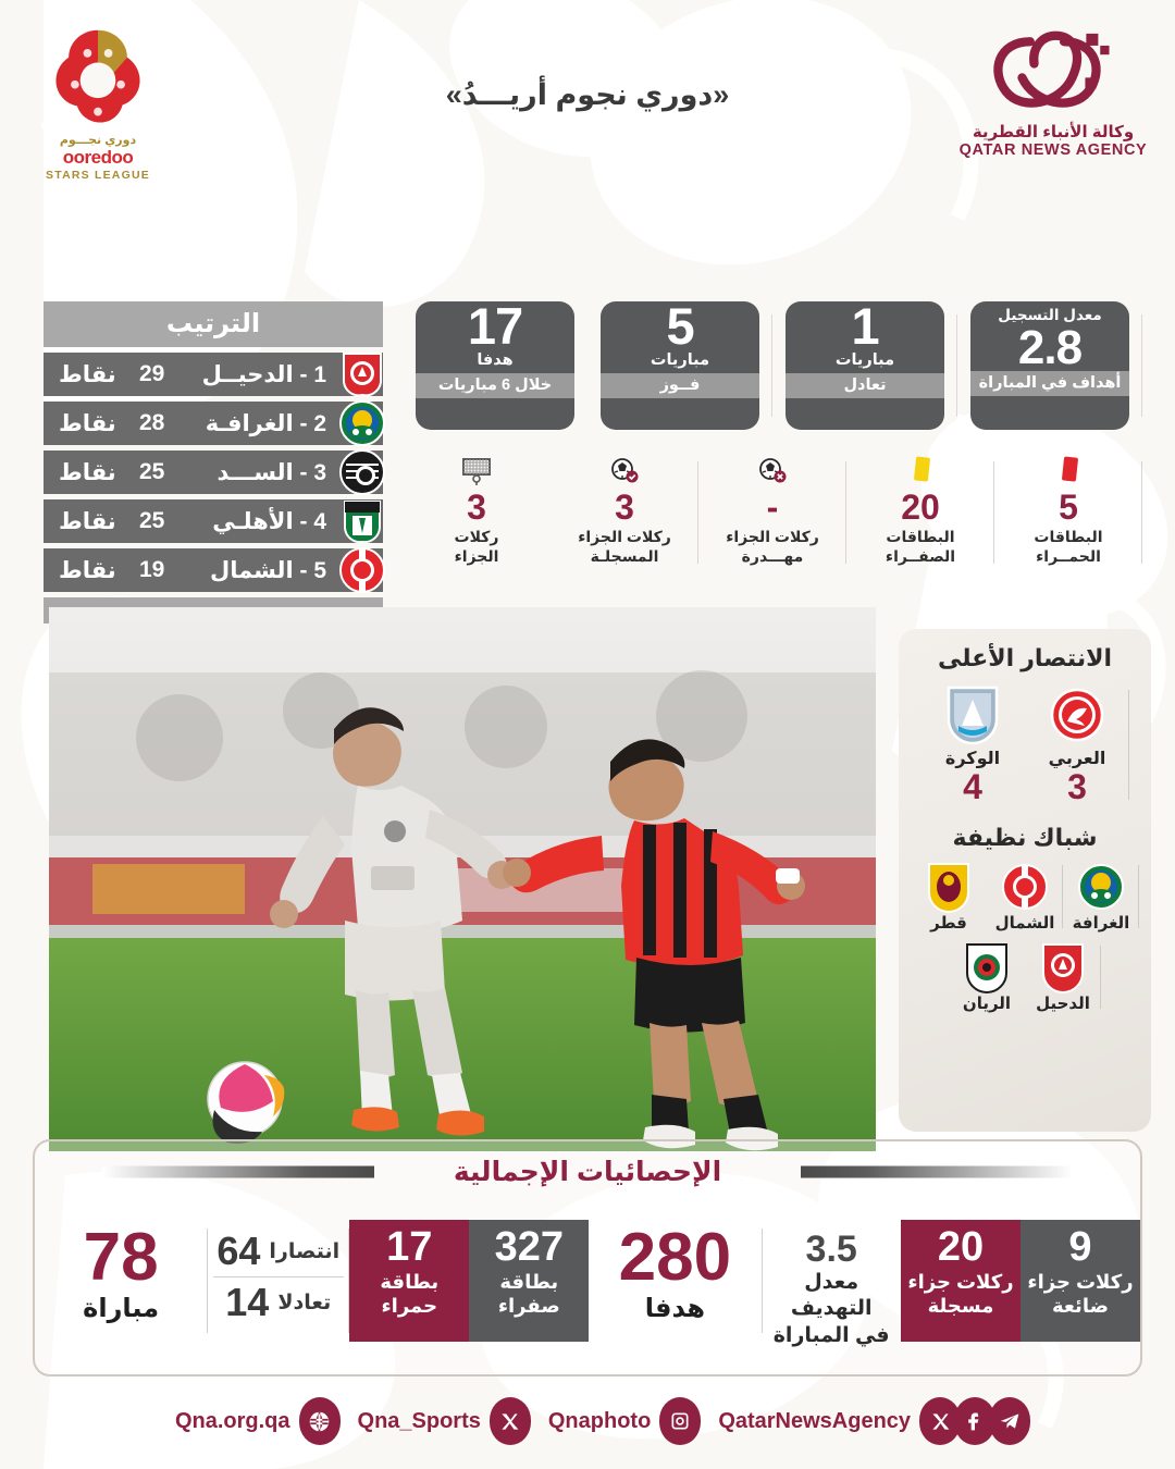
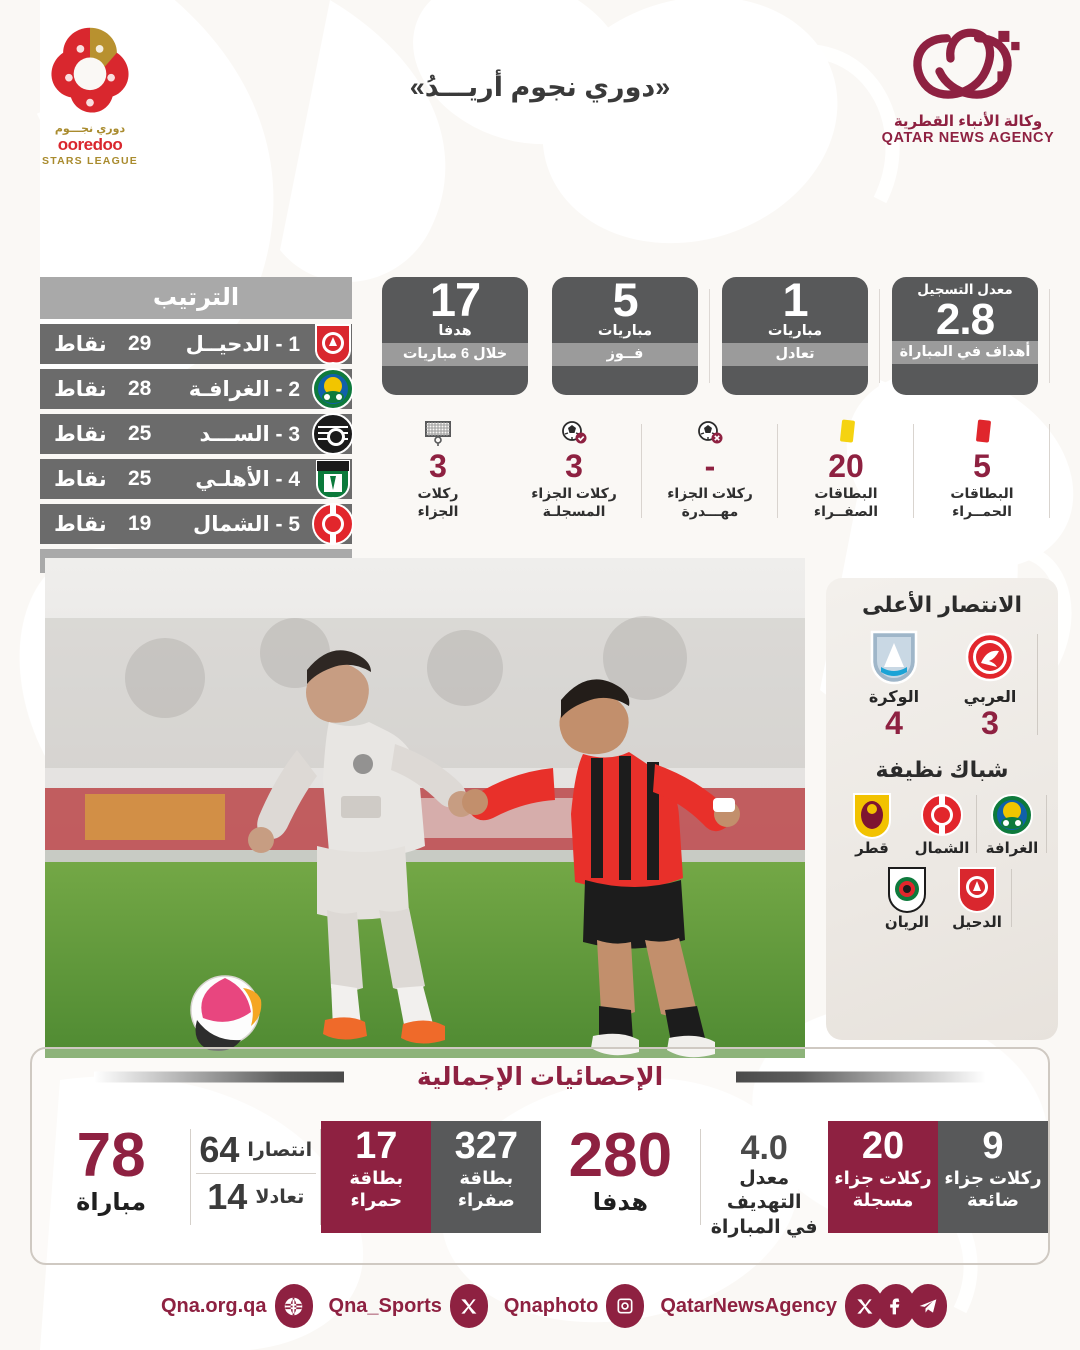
  دوري نجـــوم
  ooredoo
  STARS LEAGUE
  وكالة الأنباء القطرية
  QATAR NEWS AGENCY
  «دوري نجوم أريـــدُ»
  الترتيب
  1 - الدحيــل
  29
  نقاط
  2 - الغرافـة
  28
  نقاط
  3 - الســـد
  25
  نقاط
  4 - الأهلـي
  25
  نقاط
  5 - الشمال
  19
  نقاط
  17
  هدفا
  خلال 6 مباريات
  5
  مباريات
  فــوز
  1
  مباريات
  تعادل
  معدل التسجيل
  2.8
  أهداف في المباراة
  3
  ركلات
  الجزاء
  3
  ركلات الجزاء
  المسجلـة
  -
  ركلات الجزاء
  مهـــدرة
  20
  البطاقات
  الصفــراء
  5
  البطاقات
  الحمــراء
  الانتصار الأعلى
  الوكرة
  4
  العربي
  3
  شباك نظيفة
  قطر
  الشمال
  الغرافة
  الريان
  الدحيل
  الإحصائيات الإجمالية
  78
  مباراة
  64
  انتصارا
  14
  تعادلا
  17
  بطاقة
  حمراء
  327
  بطاقة
  صفراء
  280
  هدفا
- 3.5
+ 4.0
  معدل التهديف
  في المباراة
  20
  ركلات جزاء
  مسجلة
  9
  ركلات جزاء
  ضائعة
  QatarNewsAgency
  Qnaphoto
  Qna_Sports
  Qna.org.qa
